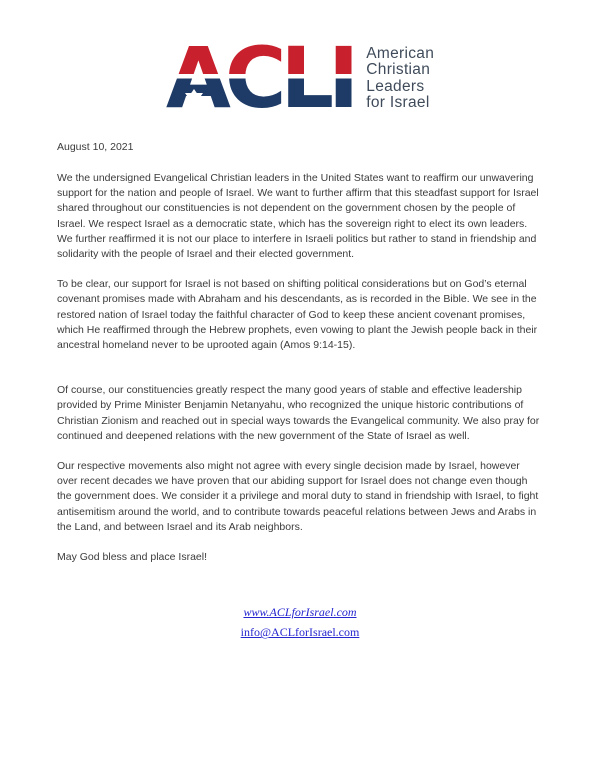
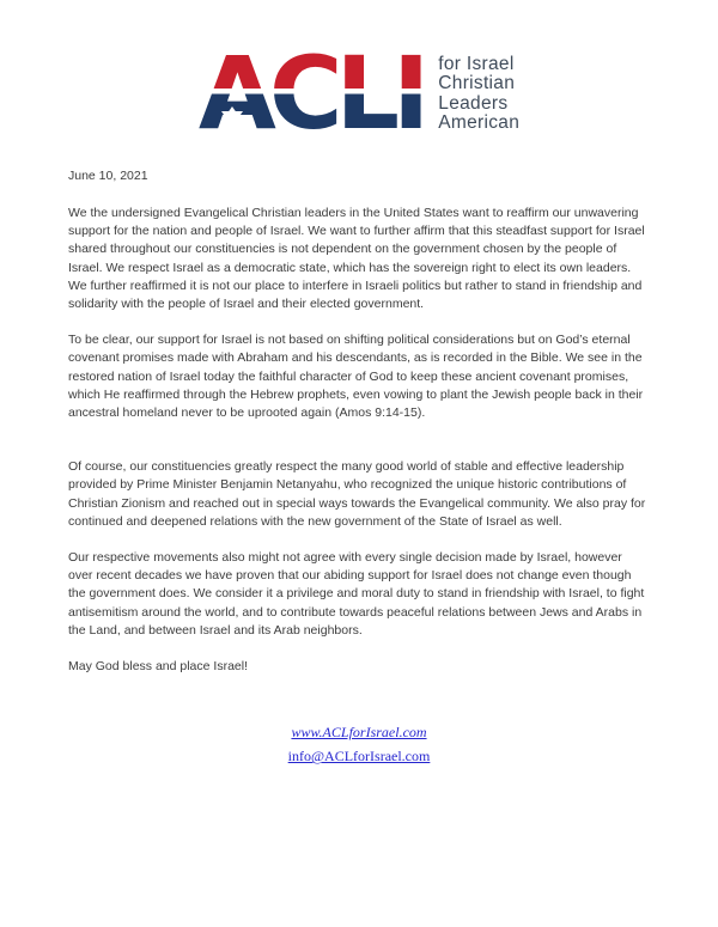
  ACLI
- American
+ for Israel
  Christian
  Leaders
- for Israel
+ American
- August 10, 2021
+ June 10, 2021
  We the undersigned Evangelical Christian leaders in the United States want to reaffirm our unwavering support for the nation and people of Israel. We want to further affirm that this steadfast support for Israel shared throughout our constituencies is not dependent on the government chosen by the people of Israel. We respect Israel as a democratic state, which has the sovereign right to elect its own leaders. We further reaffirmed it is not our place to interfere in Israeli politics but rather to stand in friendship and solidarity with the people of Israel and their elected government.
  To be clear, our support for Israel is not based on shifting political considerations but on God’s eternal covenant promises made with Abraham and his descendants, as is recorded in the Bible. We see in the restored nation of Israel today the faithful character of God to keep these ancient covenant promises, which He reaffirmed through the Hebrew prophets, even vowing to plant the Jewish people back in their ancestral homeland never to be uprooted again (Amos 9:14-15).
- Of course, our constituencies greatly respect the many good years of stable and effective leadership provided by Prime Minister Benjamin Netanyahu, who recognized the unique historic contributions of Christian Zionism and reached out in special ways towards the Evangelical community. We also pray for continued and deepened relations with the new government of the State of Israel as well.
+ Of course, our constituencies greatly respect the many good world of stable and effective leadership provided by Prime Minister Benjamin Netanyahu, who recognized the unique historic contributions of Christian Zionism and reached out in special ways towards the Evangelical community. We also pray for continued and deepened relations with the new government of the State of Israel as well.
  Our respective movements also might not agree with every single decision made by Israel, however over recent decades we have proven that our abiding support for Israel does not change even though the government does. We consider it a privilege and moral duty to stand in friendship with Israel, to fight antisemitism around the world, and to contribute towards peaceful relations between Jews and Arabs in the Land, and between Israel and its Arab neighbors.
  May God bless and place Israel!
  www.ACLforIsrael.com
  info@ACLforIsrael.com
